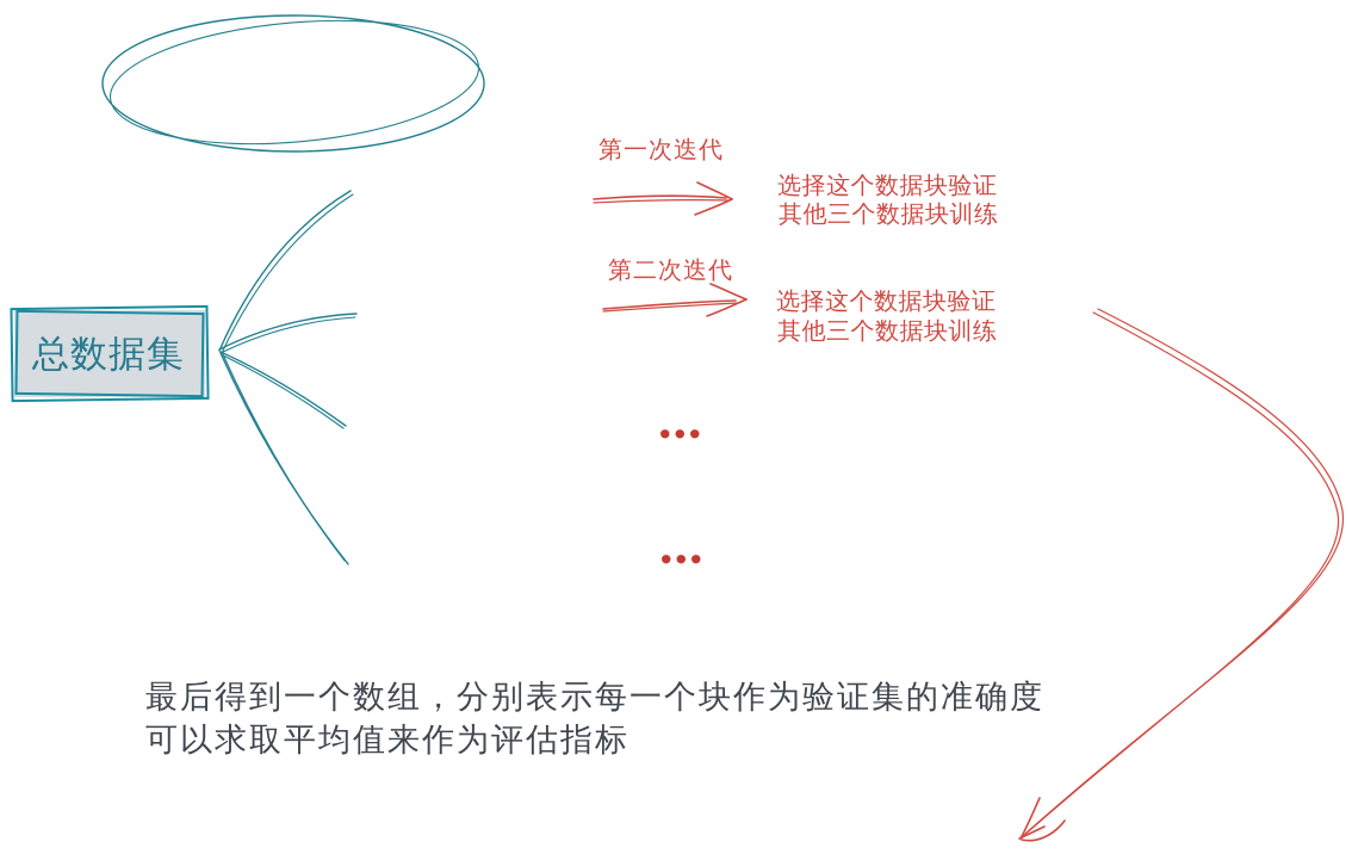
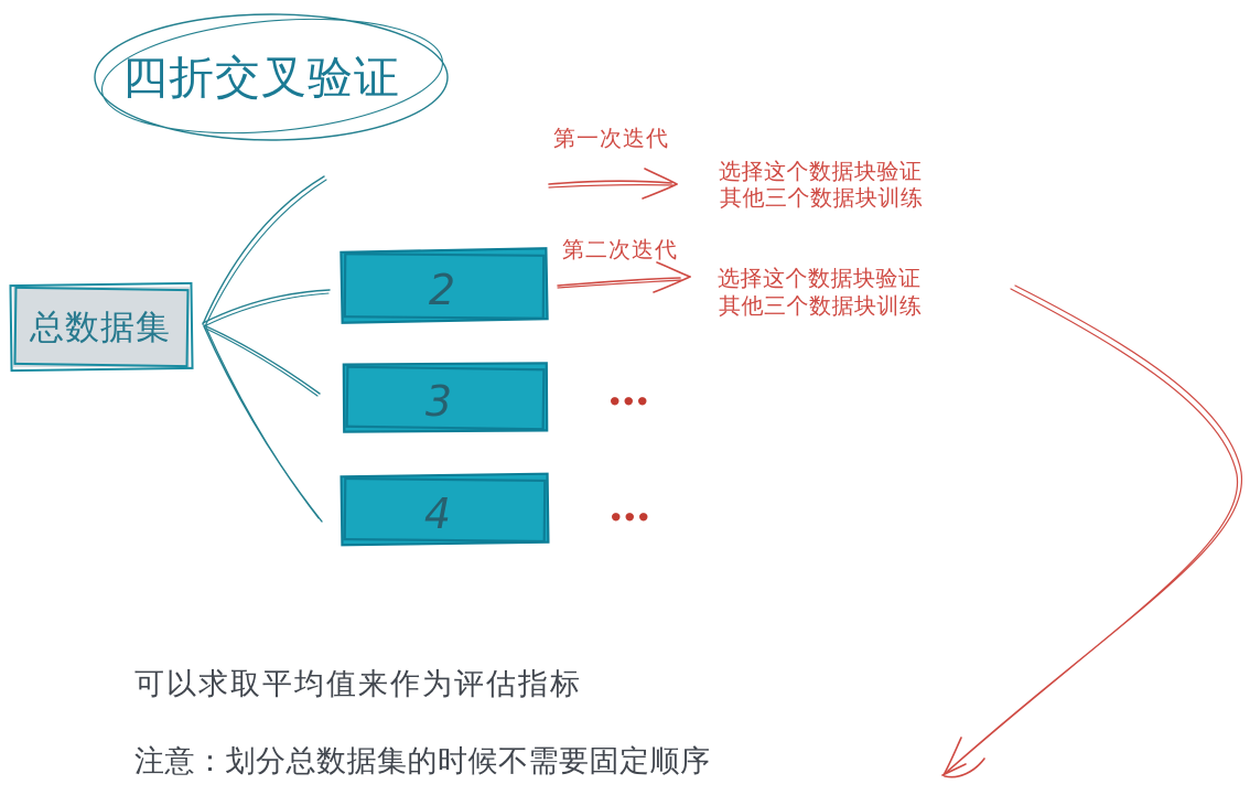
+ 四折交叉验证
  总数据集
+ 2
+ 3
+ 4
  第一次迭代
  选择这个数据块验证
  其他三个数据块训练
  第二次迭代
  选择这个数据块验证
  其他三个数据块训练
  ...
  ...
- 最后得到一个数组，分别表示每一个块作为验证集的准确度
  可以求取平均值来作为评估指标
+ 注意：划分总数据集的时候不需要固定顺序
